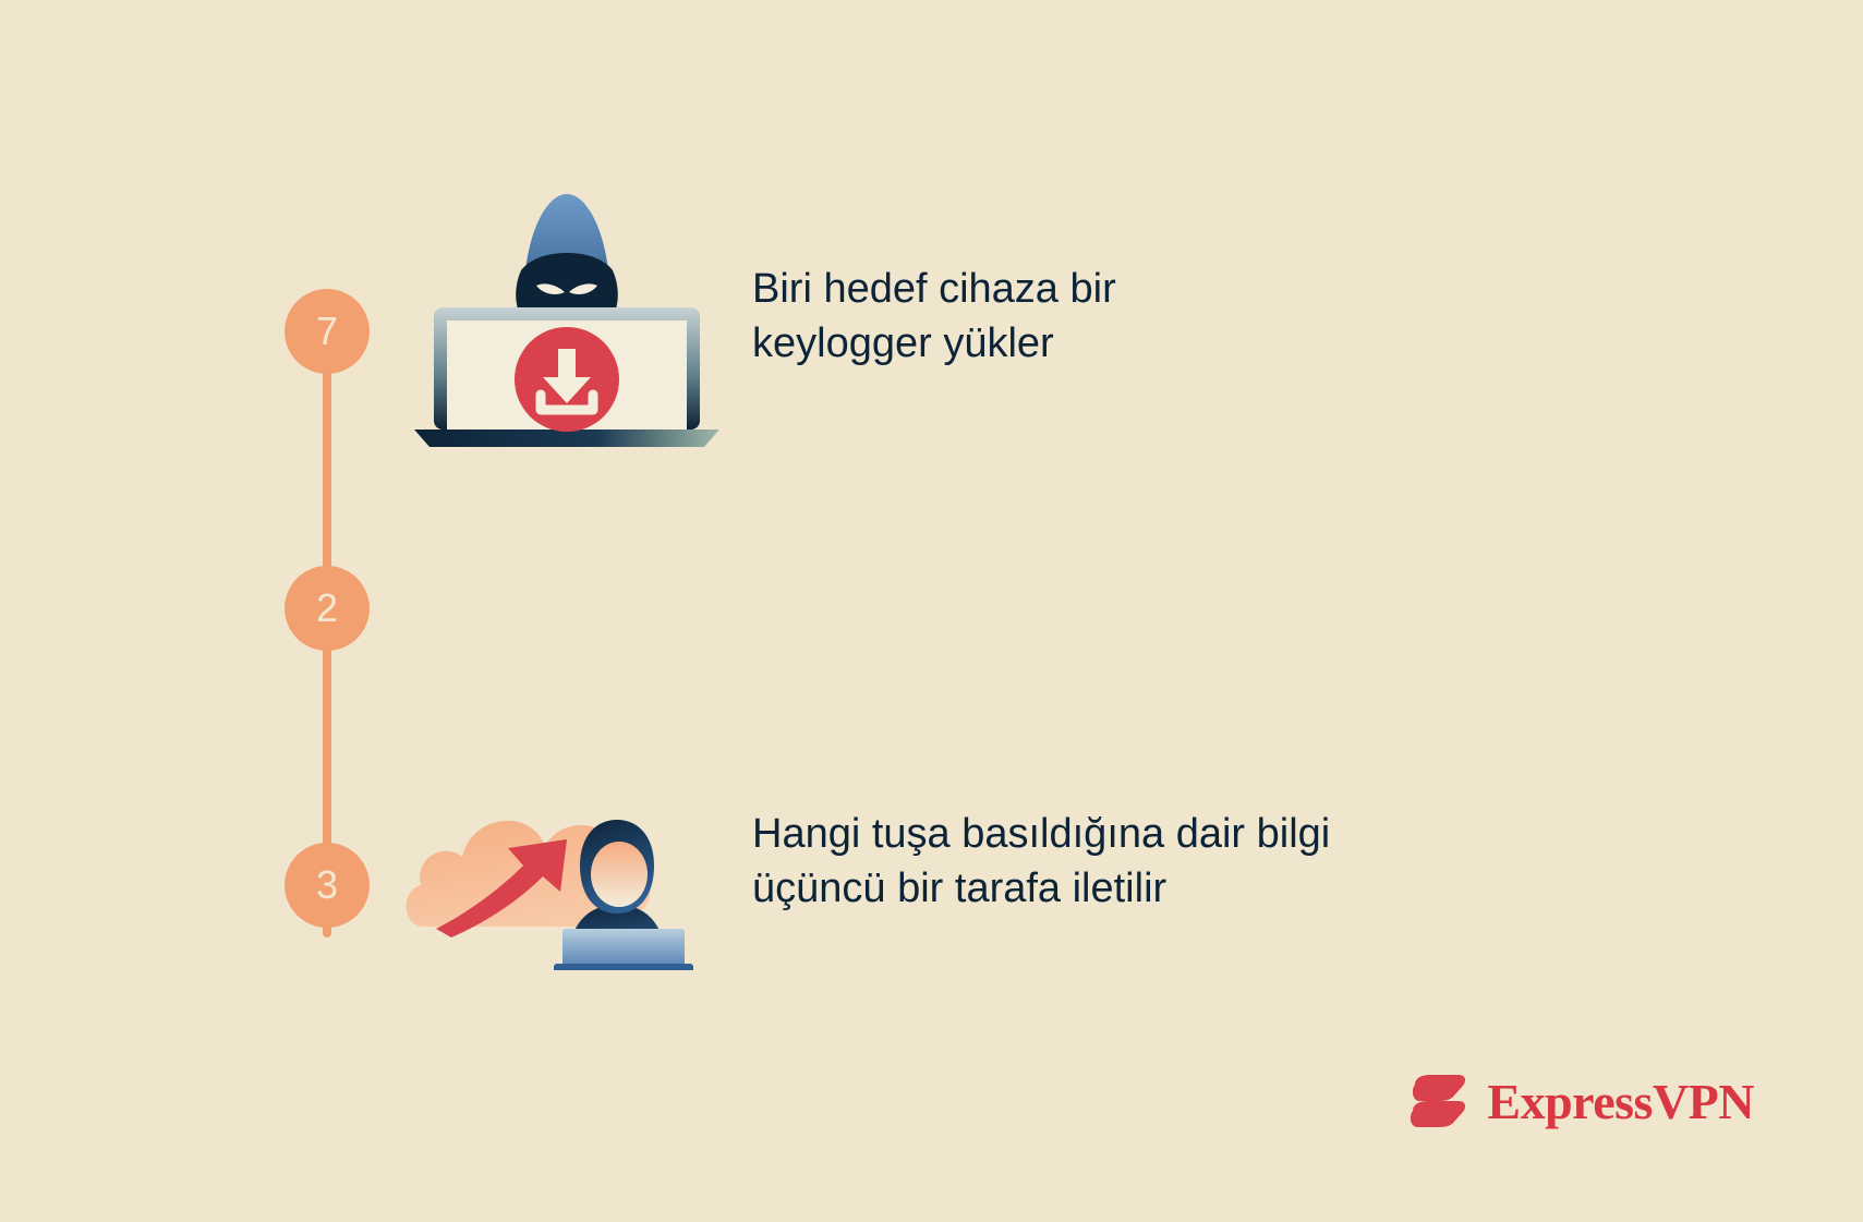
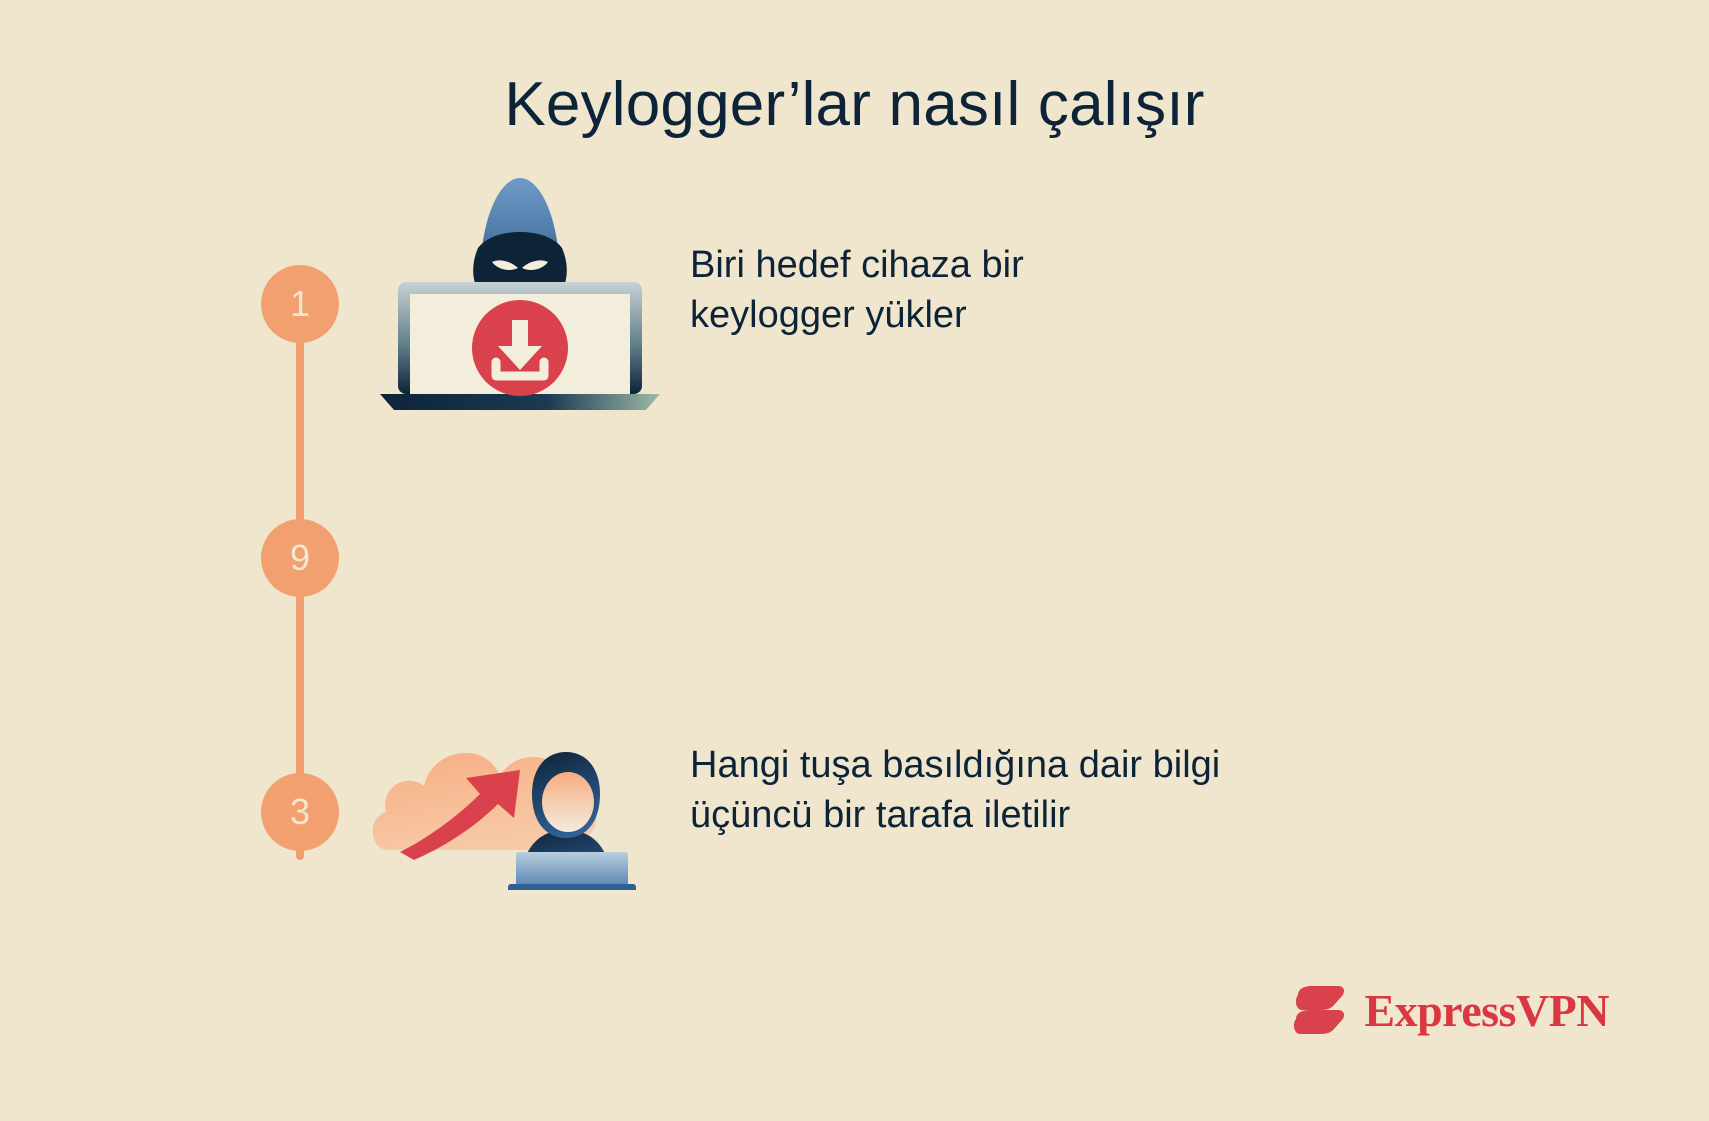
+ Keylogger’lar nasıl çalışır
- 7
+ 1
- 2
+ 9
  3
  Biri hedef cihaza bir
  keylogger yükler
  Hangi tuşa basıldığına dair bilgi
  üçüncü bir tarafa iletilir
  ExpressVPN
